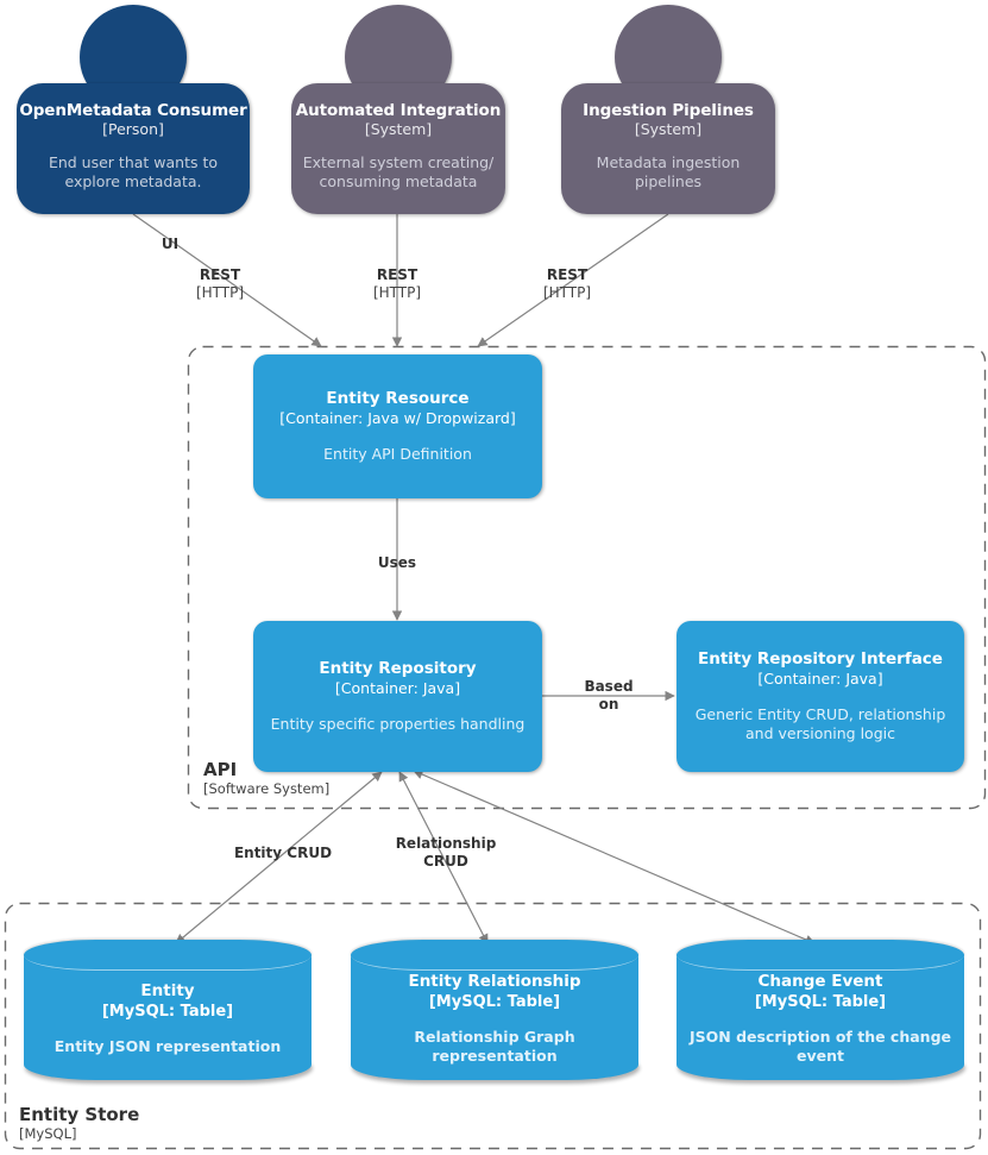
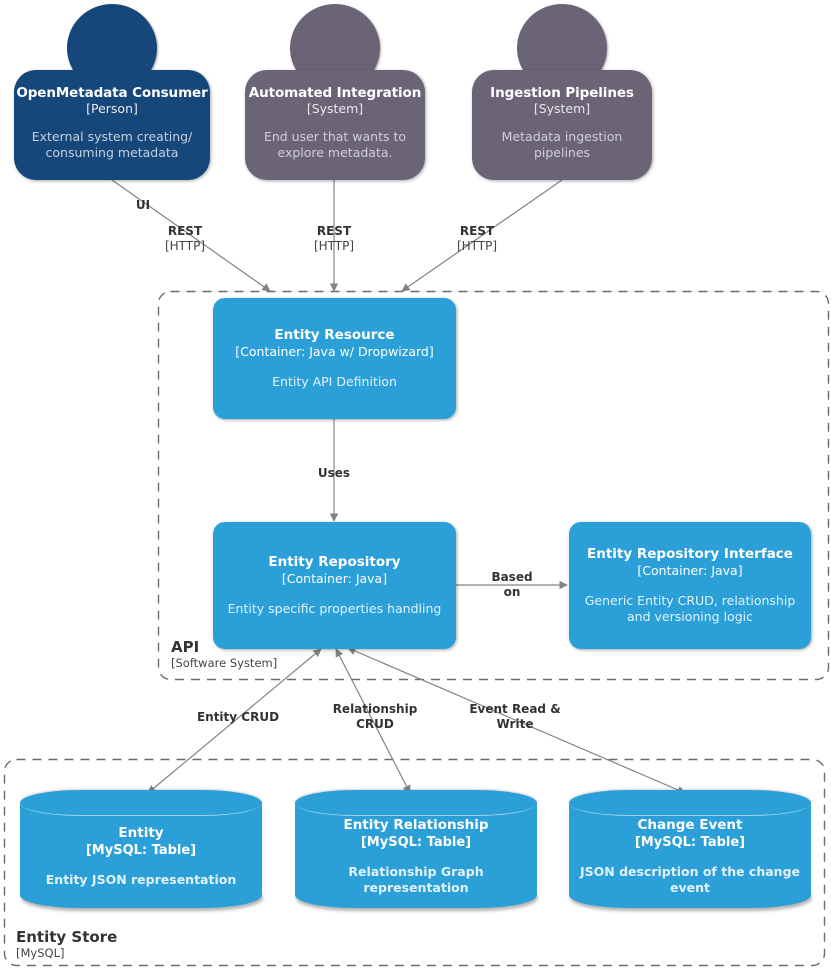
  OpenMetadata Consumer
  [Person]
- End user that wants to explore metadata.
+ External system creating/ consuming metadata
  Automated Integration
  [System]
- External system creating/ consuming metadata
+ End user that wants to explore metadata.
  Ingestion Pipelines
  [System]
  Metadata ingestion pipelines
  UI
  REST
  [HTTP]
  REST
  [HTTP]
  REST
  [HTTP]
  Entity Resource
  [Container: Java w/ Dropwizard]
  Entity API Definition
  Uses
  Entity Repository
  [Container: Java]
  Entity specific properties handling
  Based on
  Entity Repository Interface
  [Container: Java]
  Generic Entity CRUD, relationship and versioning logic
  API
  [Software System]
  Entity CRUD
  Relationship CRUD
+ Event Read & Write
  Entity
  [MySQL: Table]
  Entity JSON representation
  Entity Relationship
  [MySQL: Table]
  Relationship Graph representation
  Change Event
  [MySQL: Table]
  JSON description of the change event
  Entity Store
  [MySQL]
